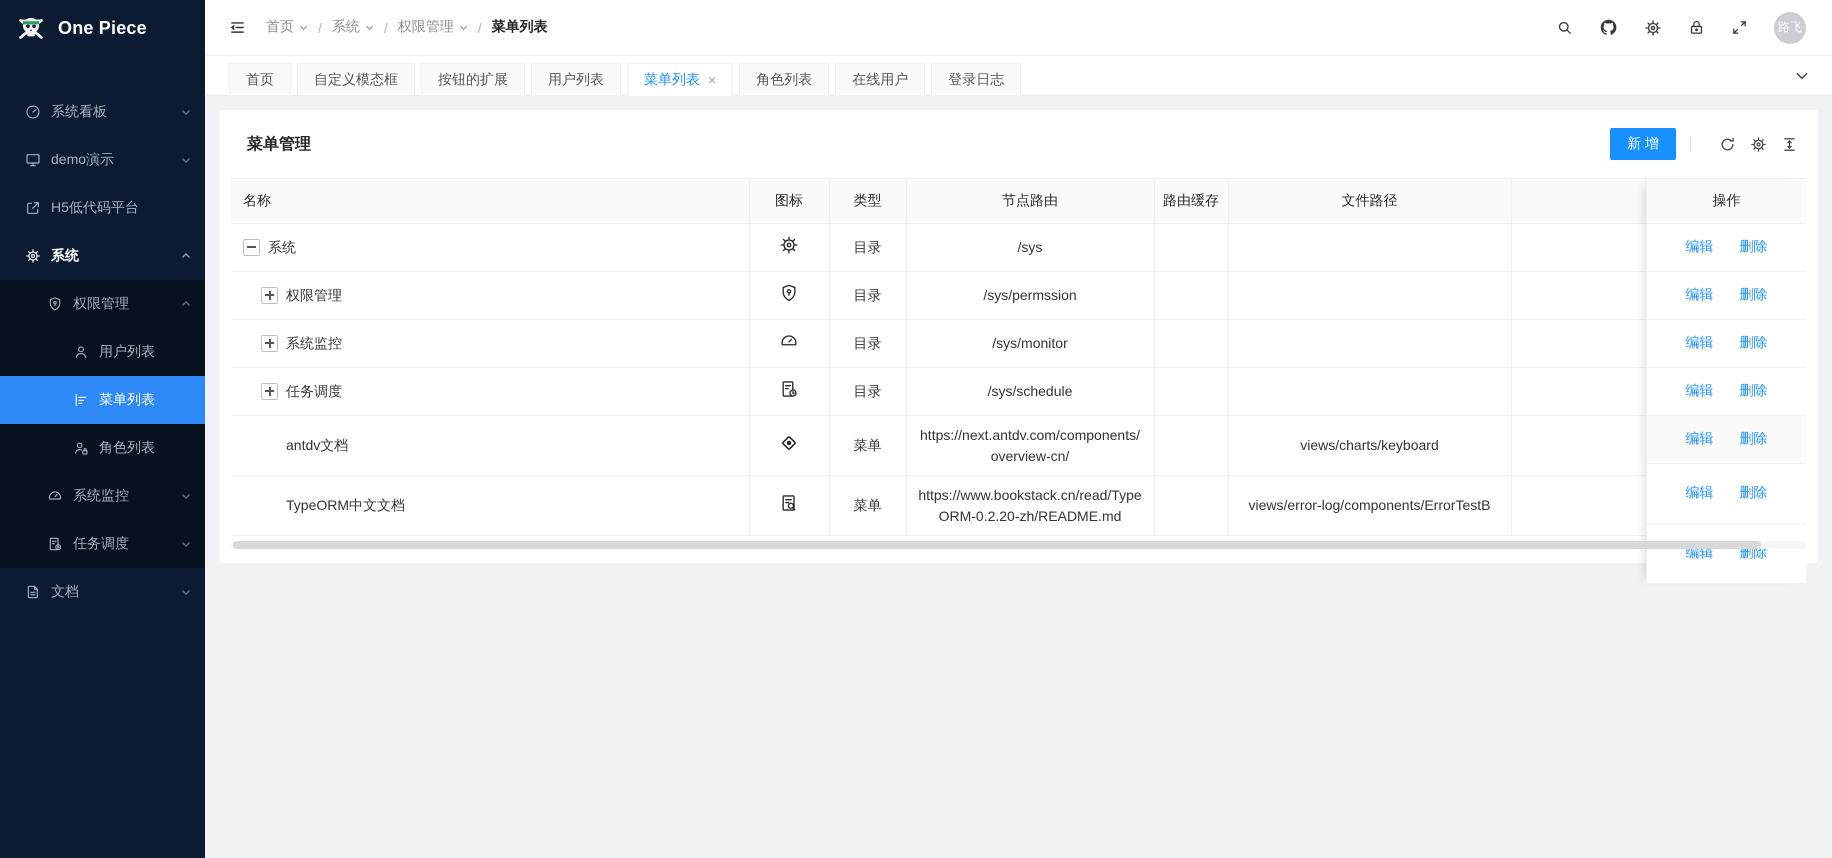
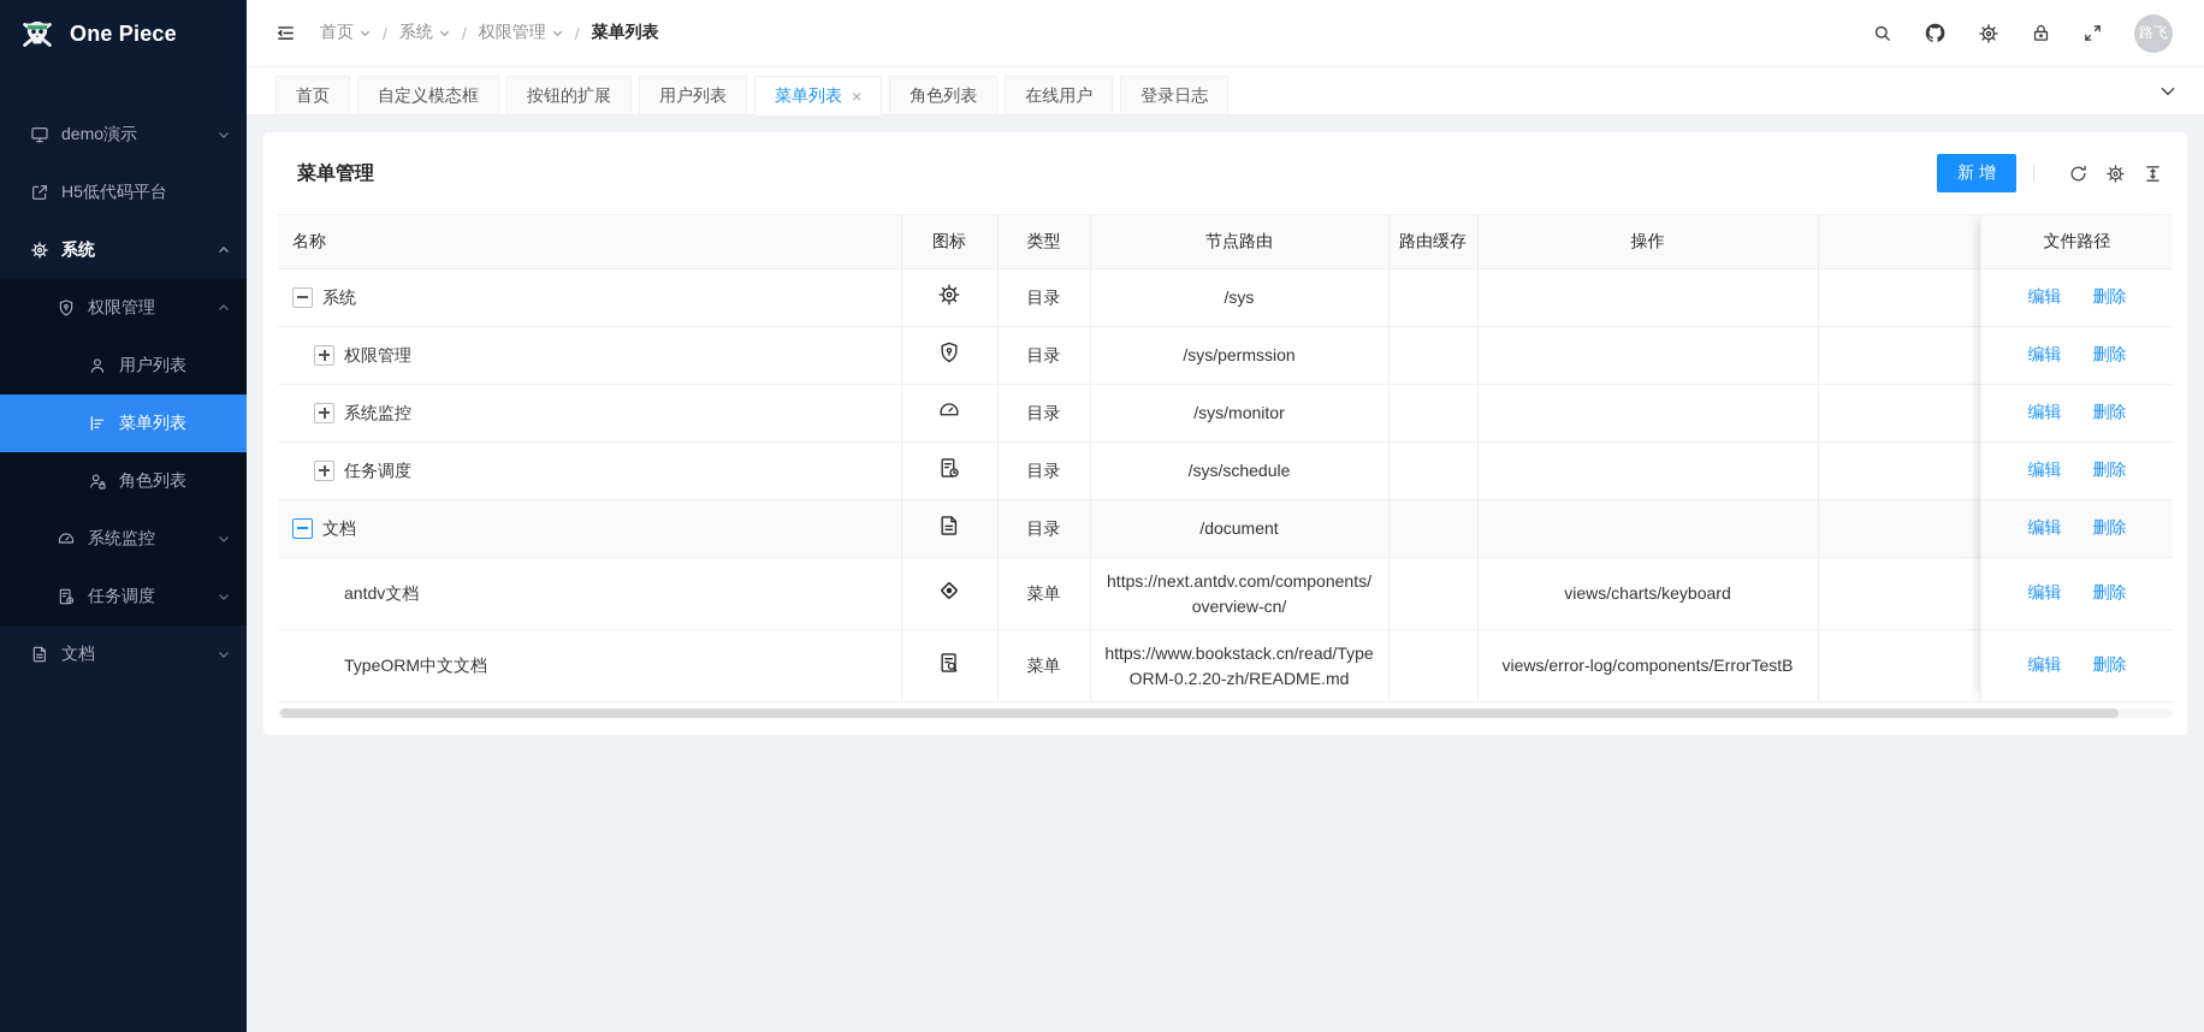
  One Piece
- 系统看板
  demo演示
  H5低代码平台
  系统
  权限管理
  用户列表
  菜单列表
  角色列表
  系统监控
  任务调度
  文档
  首页
  /
  系统
  /
  权限管理
  /
  菜单列表
  路飞
  首页
  自定义模态框
  按钮的扩展
  用户列表
  菜单列表
  ×
  角色列表
  在线用户
  登录日志
  菜单管理
  新 增
- 名称	图标	类型	节点路由	路由缓存	文件路径
+ 名称	图标	类型	节点路由	路由缓存	操作
  系统		目录	/sys
  权限管理		目录	/sys/permssion
  系统监控		目录	/sys/monitor
  任务调度		目录	/sys/schedule
+ 文档		目录	/document
  antdv文档		菜单	https://next.antdv.com/components/overview-cn/		views/charts/keyboard
  TypeORM中文文档		菜单	https://www.bookstack.cn/read/TypeORM-0.2.20-zh/README.md		views/error-log/components/ErrorTestB
- 操作
+ 文件路径
  编辑
  删除
  编辑
  删除
  编辑
  删除
  编辑
  删除
  编辑
  删除
  编辑
  删除
  编辑
  删除
